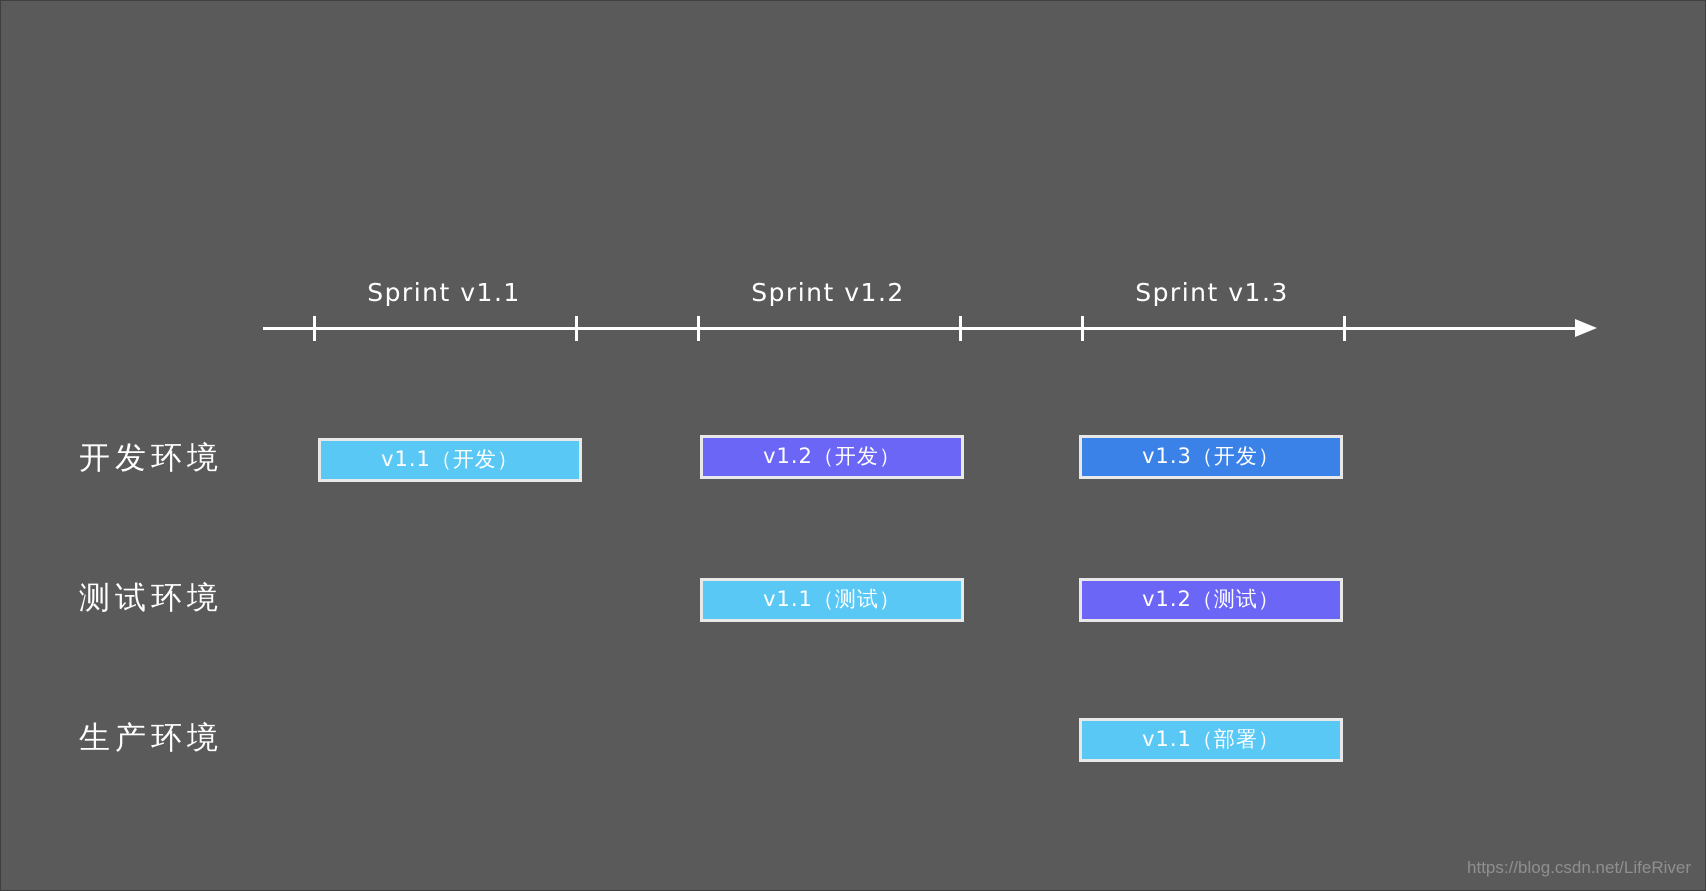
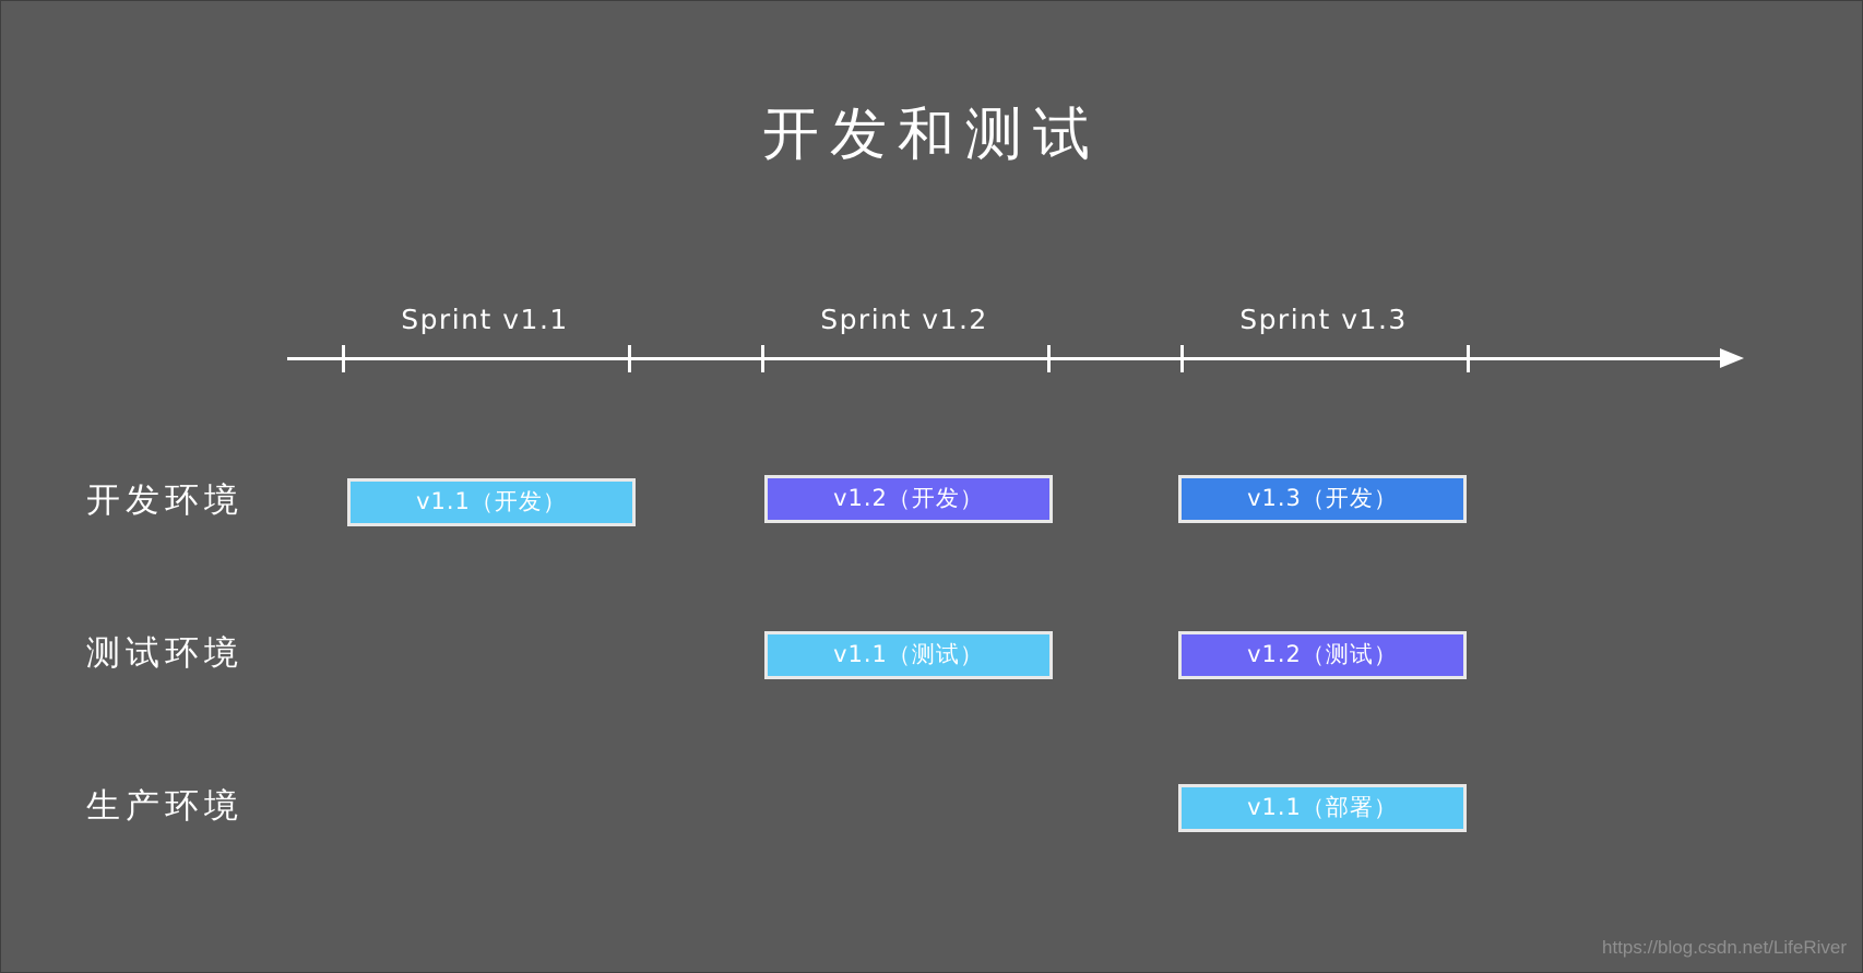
+ 开发和测试
  Sprint v1.1
  Sprint v1.2
  Sprint v1.3
  开发环境
  v1.1（开发）
  v1.2（开发）
  v1.3（开发）
  测试环境
  v1.1（测试）
  v1.2（测试）
  生产环境
  v1.1（部署）
  https://blog.csdn.net/LifeRiver
